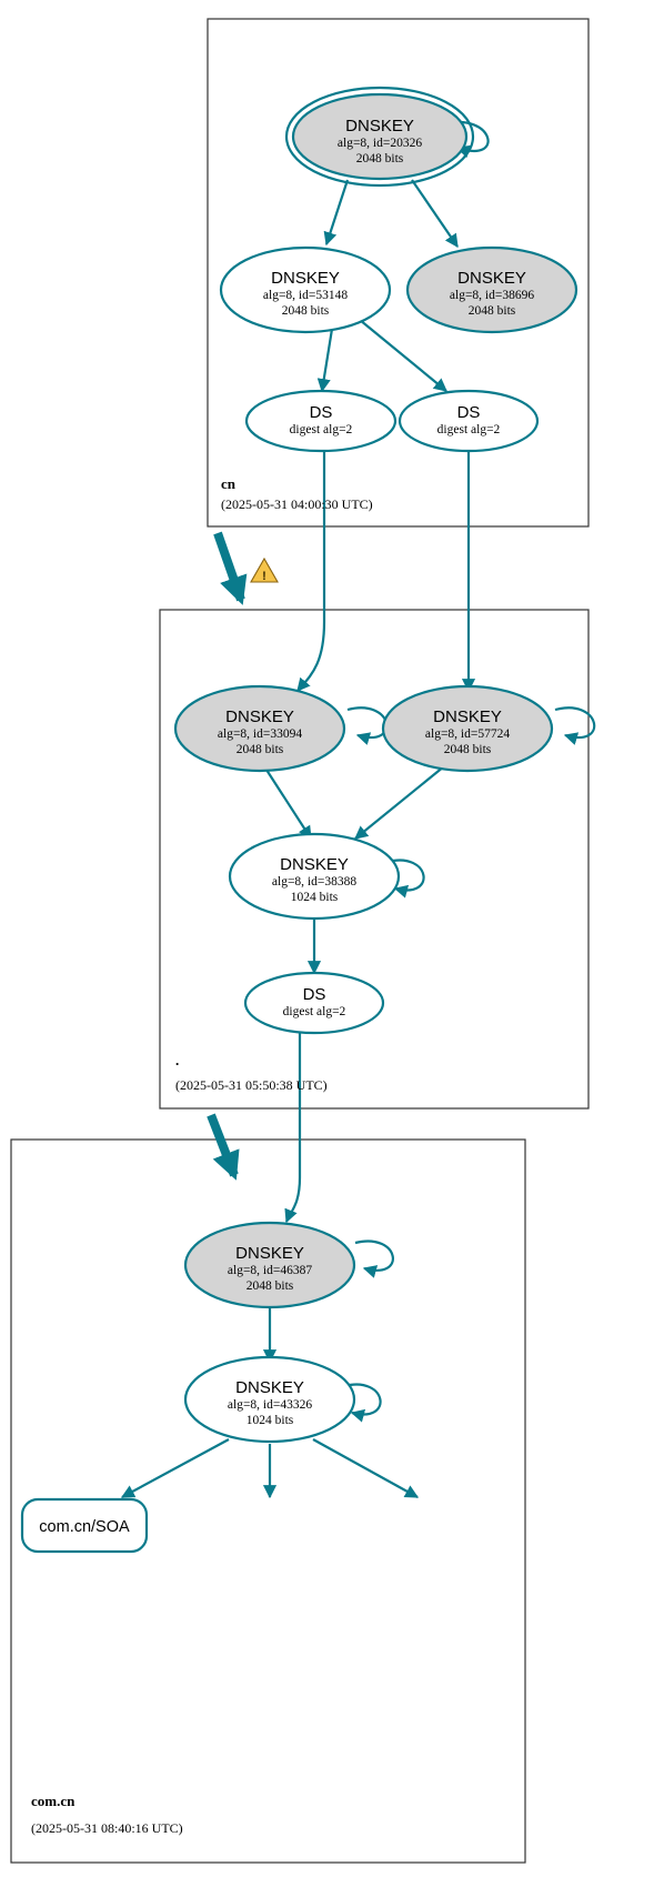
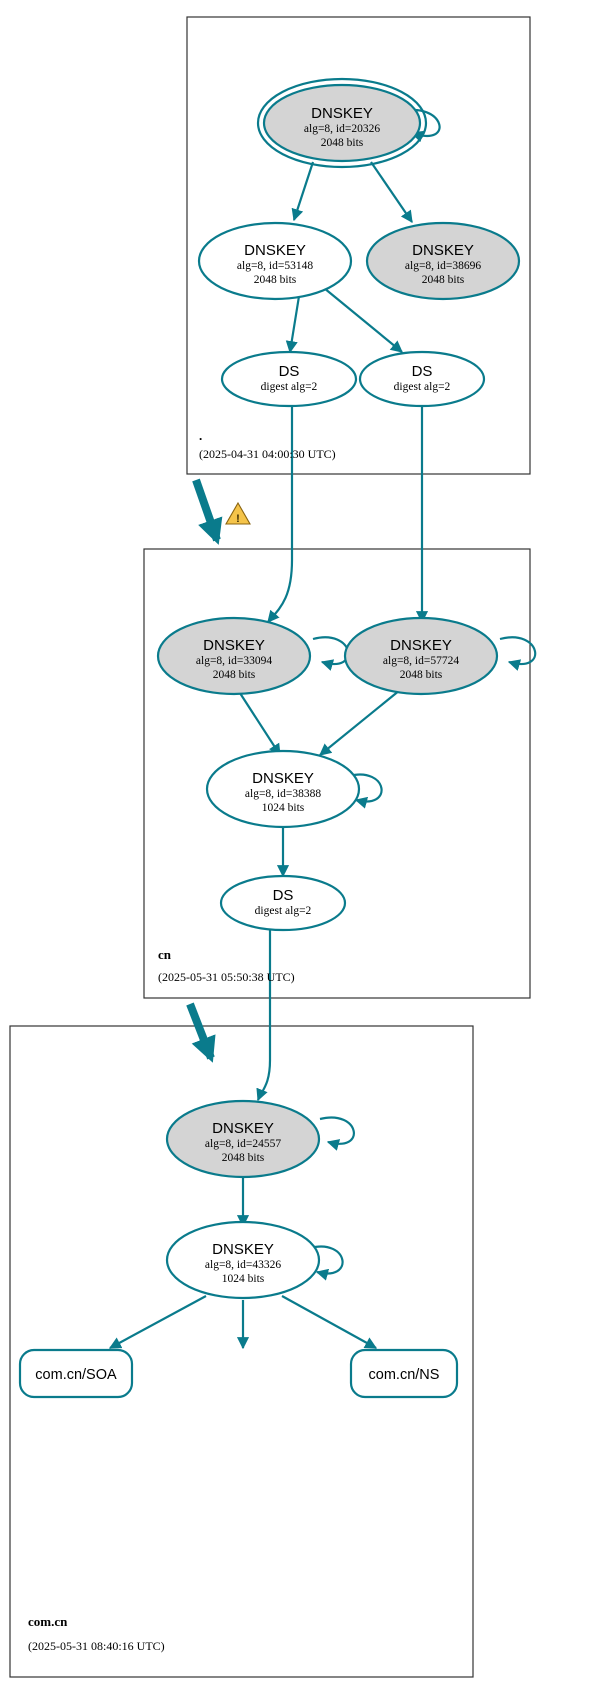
  !
  DNSKEY
  alg=8, id=20326
  2048 bits
  DNSKEY
  alg=8, id=53148
  2048 bits
  DNSKEY
  alg=8, id=38696
  2048 bits
  DS
  digest alg=2
  DS
  digest alg=2
- cn
+ .
- (2025-05-31 04:00:30 UTC)
+ (2025-04-31 04:00:30 UTC)
  DNSKEY
  alg=8, id=33094
  2048 bits
  DNSKEY
  alg=8, id=57724
  2048 bits
  DNSKEY
  alg=8, id=38388
  1024 bits
  DS
  digest alg=2
- .
+ cn
  (2025-05-31 05:50:38 UTC)
  DNSKEY
- alg=8, id=46387
+ alg=8, id=24557
  2048 bits
  DNSKEY
  alg=8, id=43326
  1024 bits
  com.cn/SOA
+ com.cn/NS
  com.cn
  (2025-05-31 08:40:16 UTC)
